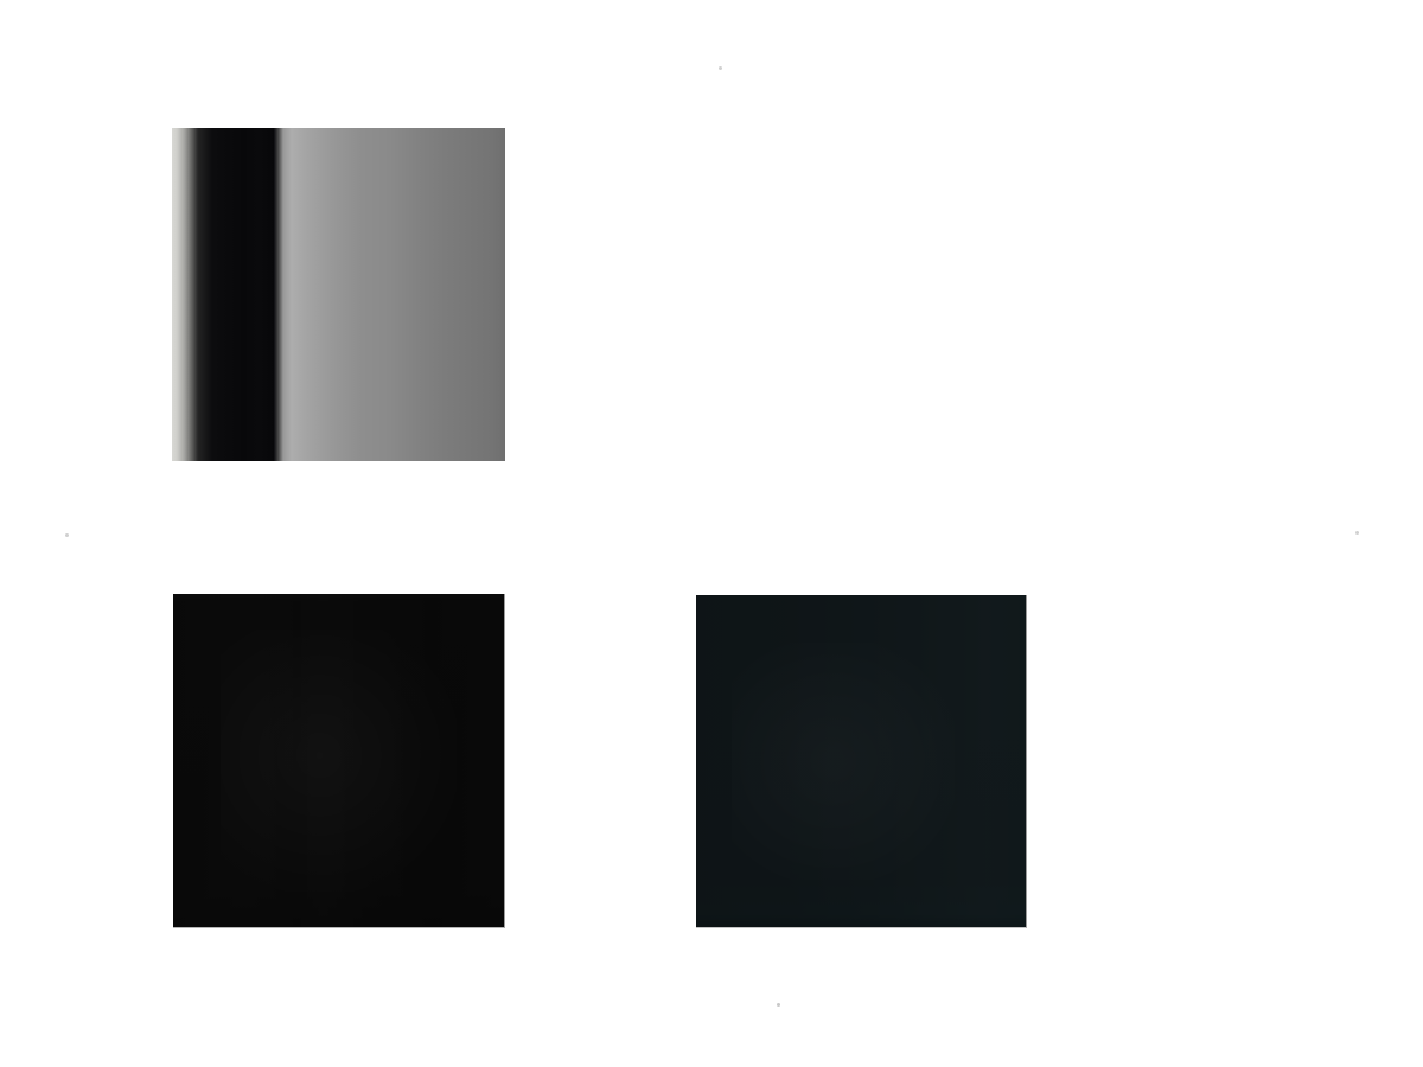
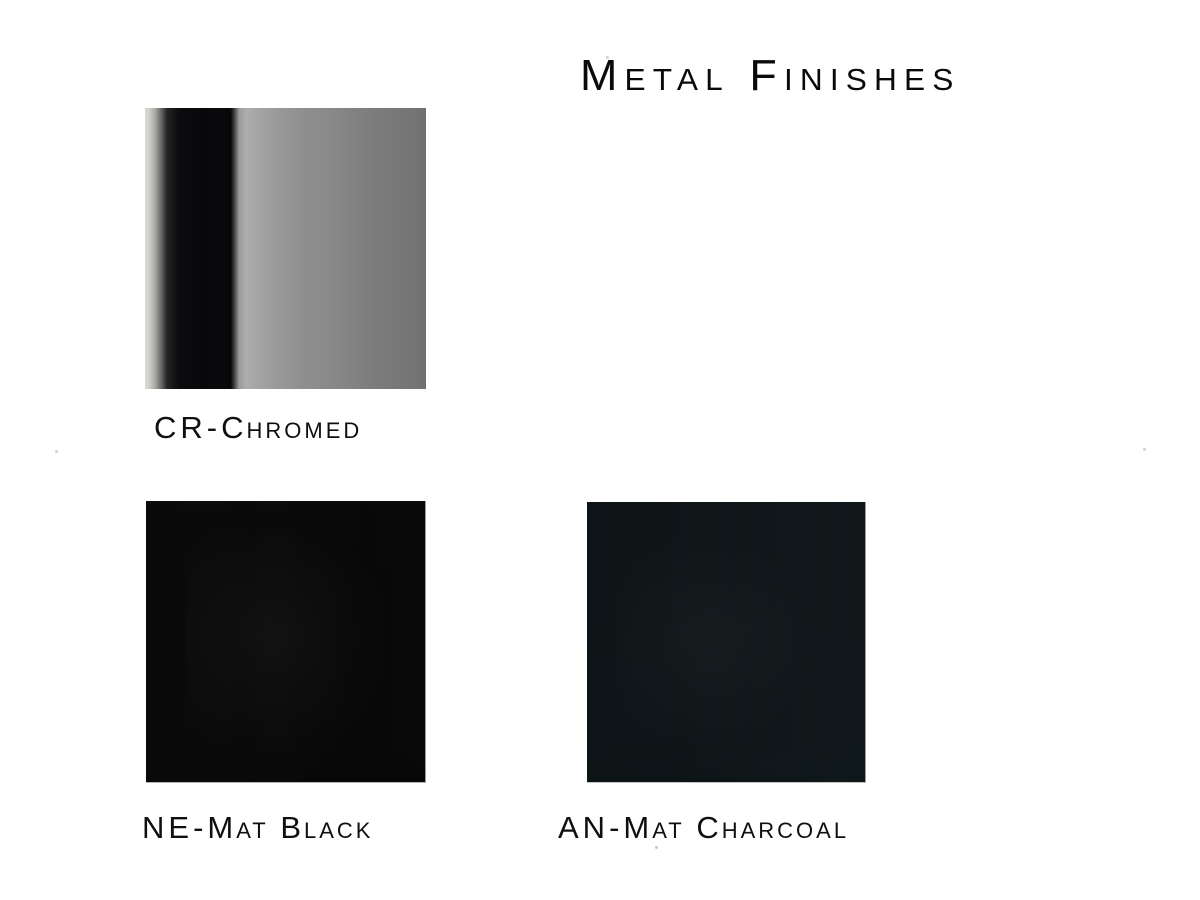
+ Metal Finishes
+ CR-Chromed
+ NE-Mat Black
+ AN-Mat Charcoal
